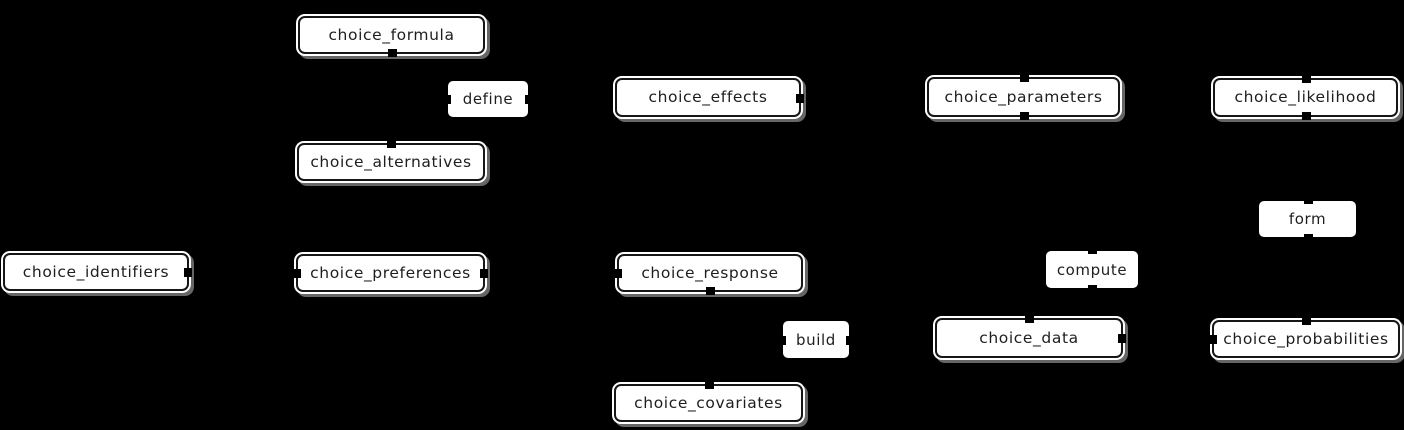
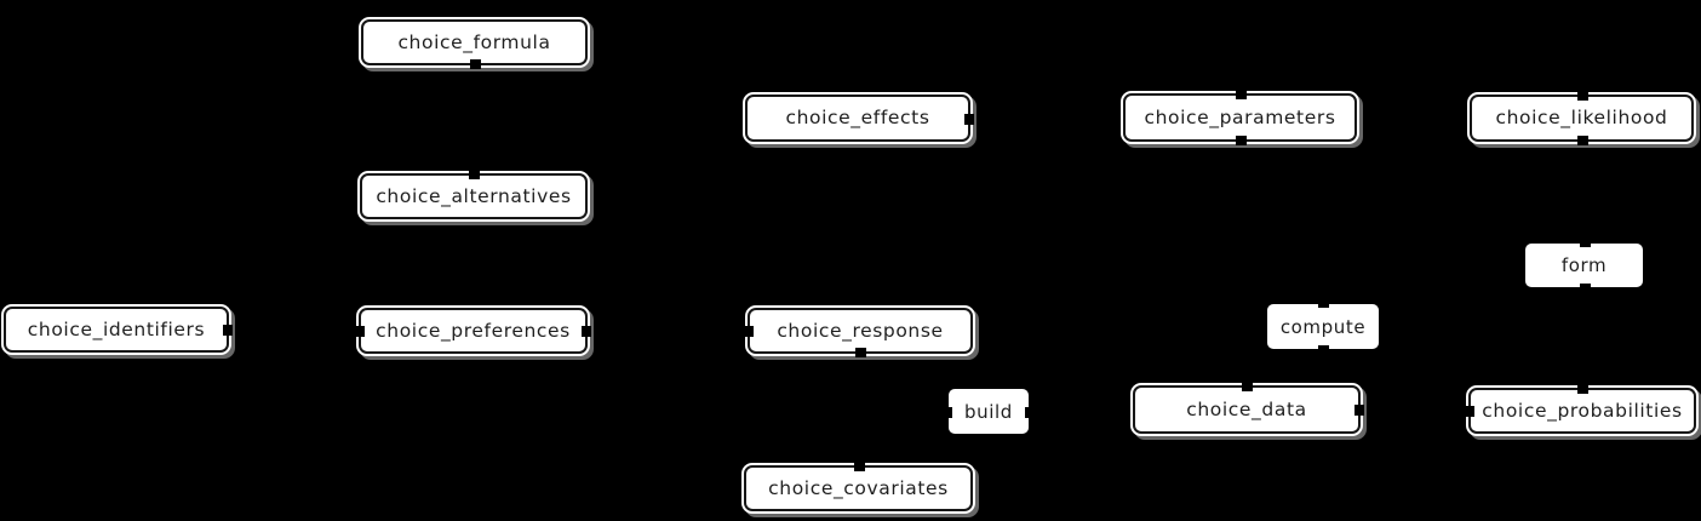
  choice_formula
  choice_effects
  choice_parameters
  choice_likelihood
  choice_alternatives
  choice_identifiers
  choice_preferences
  choice_response
  choice_data
  choice_probabilities
  choice_covariates
- define
  form
  compute
  build
